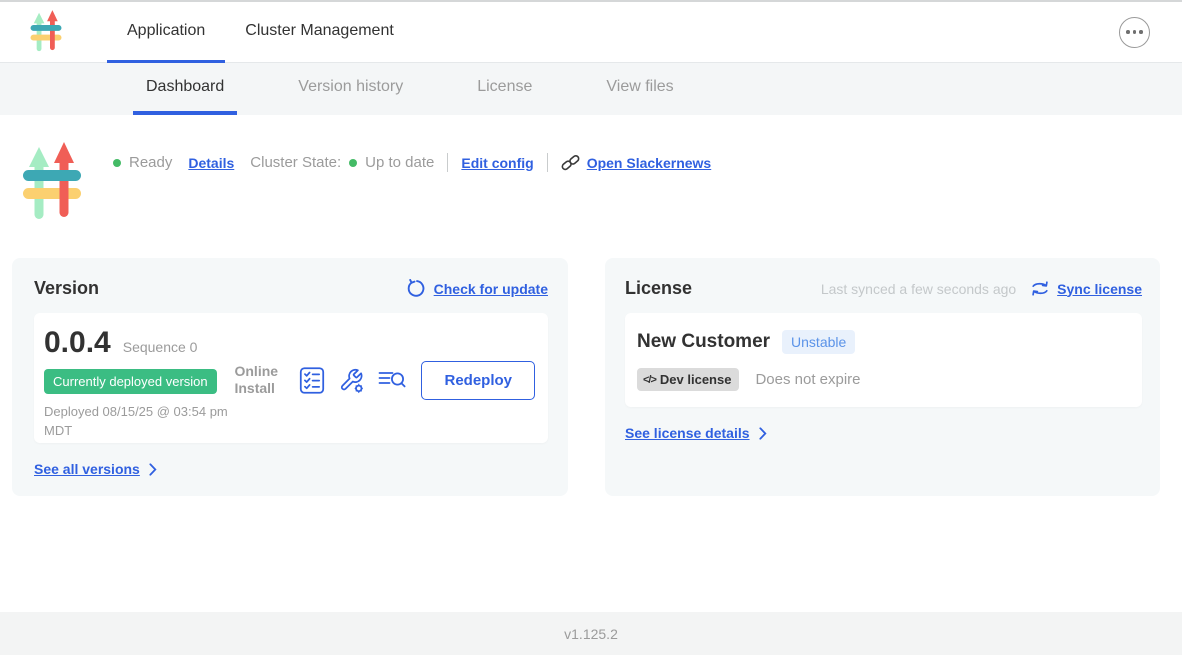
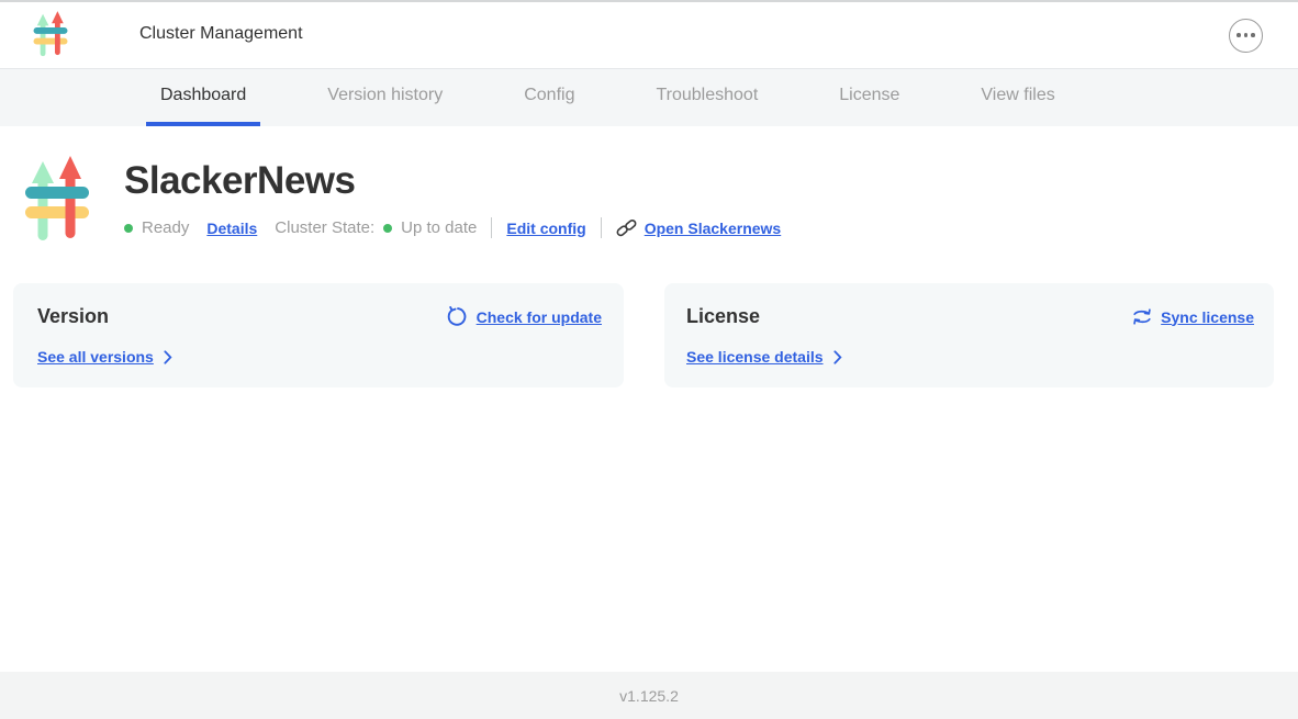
- Application
  Cluster Management
  Dashboard
  Version history
+ Config
+ Troubleshoot
  License
  View files
+ SlackerNews
  Ready
  Details
  Cluster State:
  Up to date
  Edit config
  Open Slackernews
  Version
  Check for update
- 0.0.4
- Sequence 0
- Currently deployed version
- Deployed 08/15/25 @ 03:54 pm MDT
- Online Install
- Redeploy
  See all versions
  License
- Last synced a few seconds ago
  Sync license
- New Customer
- Unstable
- </>
- Dev license
- Does not expire
  See license details
  v1.125.2
